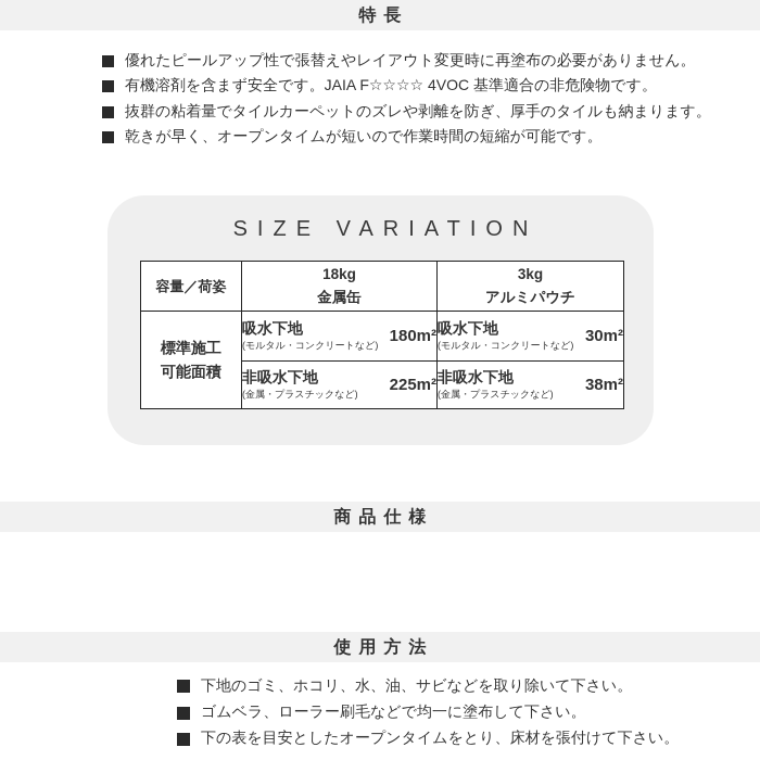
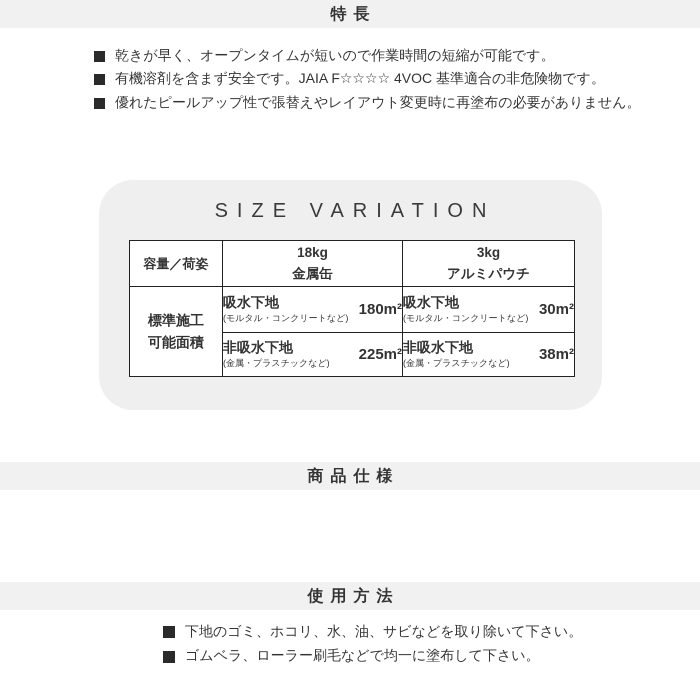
  特長
- 優れたピールアップ性で張替えやレイアウト変更時に再塗布の必要がありません。
+ 乾きが早く、オープンタイムが短いので作業時間の短縮が可能です。
  有機溶剤を含まず安全です。JAIA F☆☆☆☆ 4VOC 基準適合の非危険物です。
- 抜群の粘着量でタイルカーペットのズレや剥離を防ぎ、厚手のタイルも納まります。
- 乾きが早く、オープンタイムが短いので作業時間の短縮が可能です。
+ 優れたピールアップ性で張替えやレイアウト変更時に再塗布の必要がありません。
  SIZE VARIATION
  容量／荷姿	18kg 金属缶	3kg アルミパウチ
  標準施工 可能面積	吸水下地 (モルタル・コンクリートなど) 180m²	吸水下地 (モルタル・コンクリートなど) 30m²
  非吸水下地 (金属・プラスチックなど) 225m²	非吸水下地 (金属・プラスチックなど) 38m²
  商品仕様
  使用方法
  下地のゴミ、ホコリ、水、油、サビなどを取り除いて下さい。
  ゴムベラ、ローラー刷毛などで均一に塗布して下さい。
- 下の表を目安としたオープンタイムをとり、床材を張付けて下さい。
